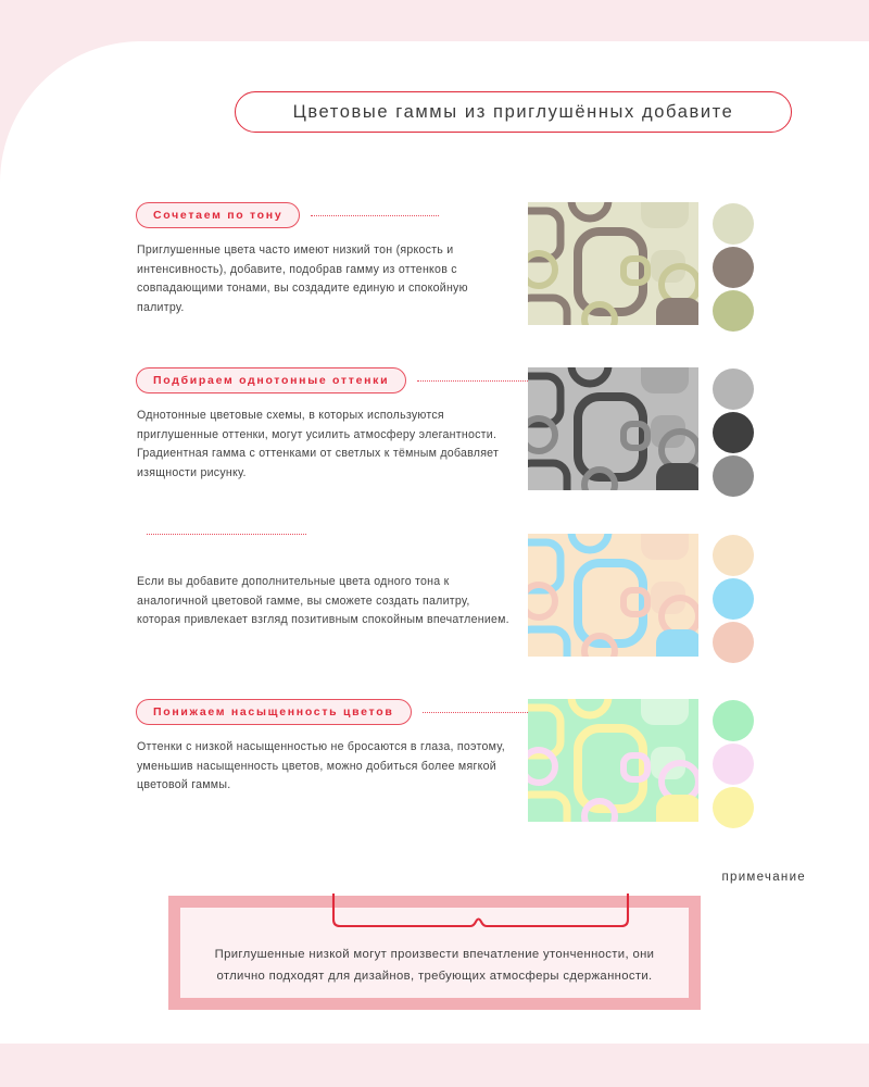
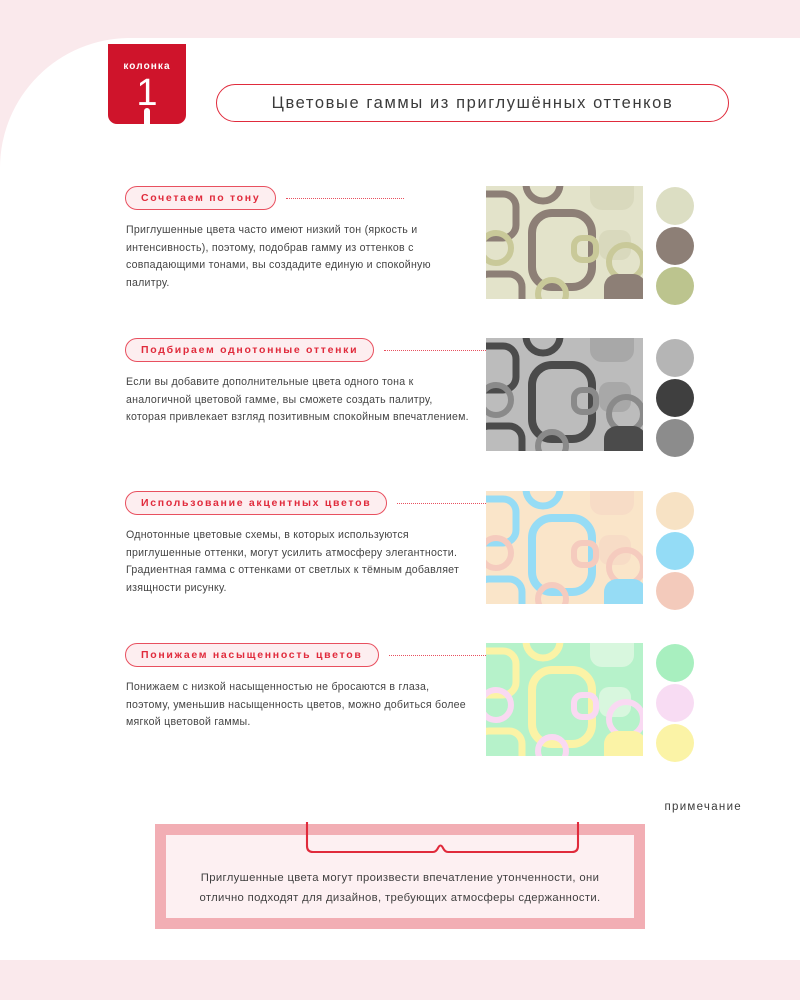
+ колонка
+ 1
- Цветовые гаммы из приглушённых добавите
+ Цветовые гаммы из приглушённых оттенков
  Сочетаем по тону
- Приглушенные цвета часто имеют низкий тон (яркость и интенсивность), добавите, подобрав гамму из оттенков с совпадающими тонами, вы создадите единую и спокойную палитру.
+ Приглушенные цвета часто имеют низкий тон (яркость и интенсивность), поэтому, подобрав гамму из оттенков с совпадающими тонами, вы создадите единую и спокойную палитру.
  Подбираем однотонные оттенки
- Однотонные цветовые схемы, в которых используются приглушенные оттенки, могут усилить атмосферу элегантности. Градиентная гамма с оттенками от светлых к тёмным добавляет изящности рисунку.
+ Если вы добавите дополнительные цвета одного тона к аналогичной цветовой гамме, вы сможете создать палитру, которая привлекает взгляд позитивным спокойным впечатлением.
+ Использование акцентных цветов
- Если вы добавите дополнительные цвета одного тона к аналогичной цветовой гамме, вы сможете создать палитру, которая привлекает взгляд позитивным спокойным впечатлением.
+ Однотонные цветовые схемы, в которых используются приглушенные оттенки, могут усилить атмосферу элегантности. Градиентная гамма с оттенками от светлых к тёмным добавляет изящности рисунку.
  Понижаем насыщенность цветов
- Оттенки с низкой насыщенностью не бросаются в глаза, поэтому, уменьшив насыщенность цветов, можно добиться более мягкой цветовой гаммы.
+ Понижаем с низкой насыщенностью не бросаются в глаза, поэтому, уменьшив насыщенность цветов, можно добиться более мягкой цветовой гаммы.
  примечание
- Приглушенные низкой могут произвести впечатление утонченности, они отлично подходят для дизайнов, требующих атмосферы сдержанности.
+ Приглушенные цвета могут произвести впечатление утонченности, они отлично подходят для дизайнов, требующих атмосферы сдержанности.
